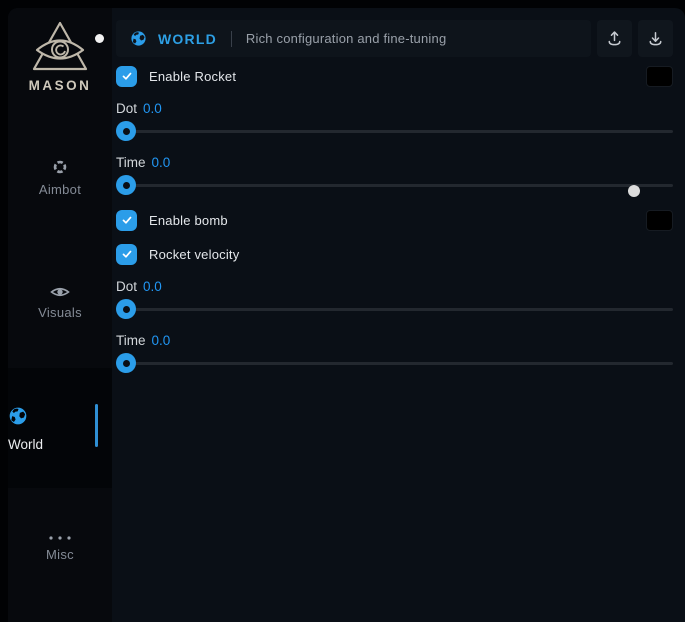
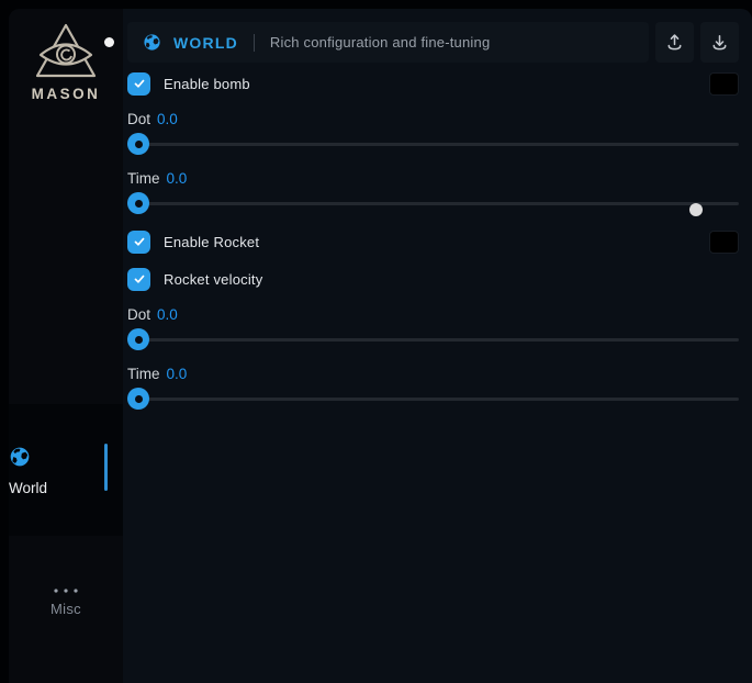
  MASON
- Aimbot
- Visuals
  World
  Misc
  WORLD
  Rich configuration and fine-tuning
- Enable Rocket
+ Enable bomb
  Dot
  0.0
  Time
  0.0
- Enable bomb
+ Enable Rocket
  Rocket velocity
  Dot
  0.0
  Time
  0.0
